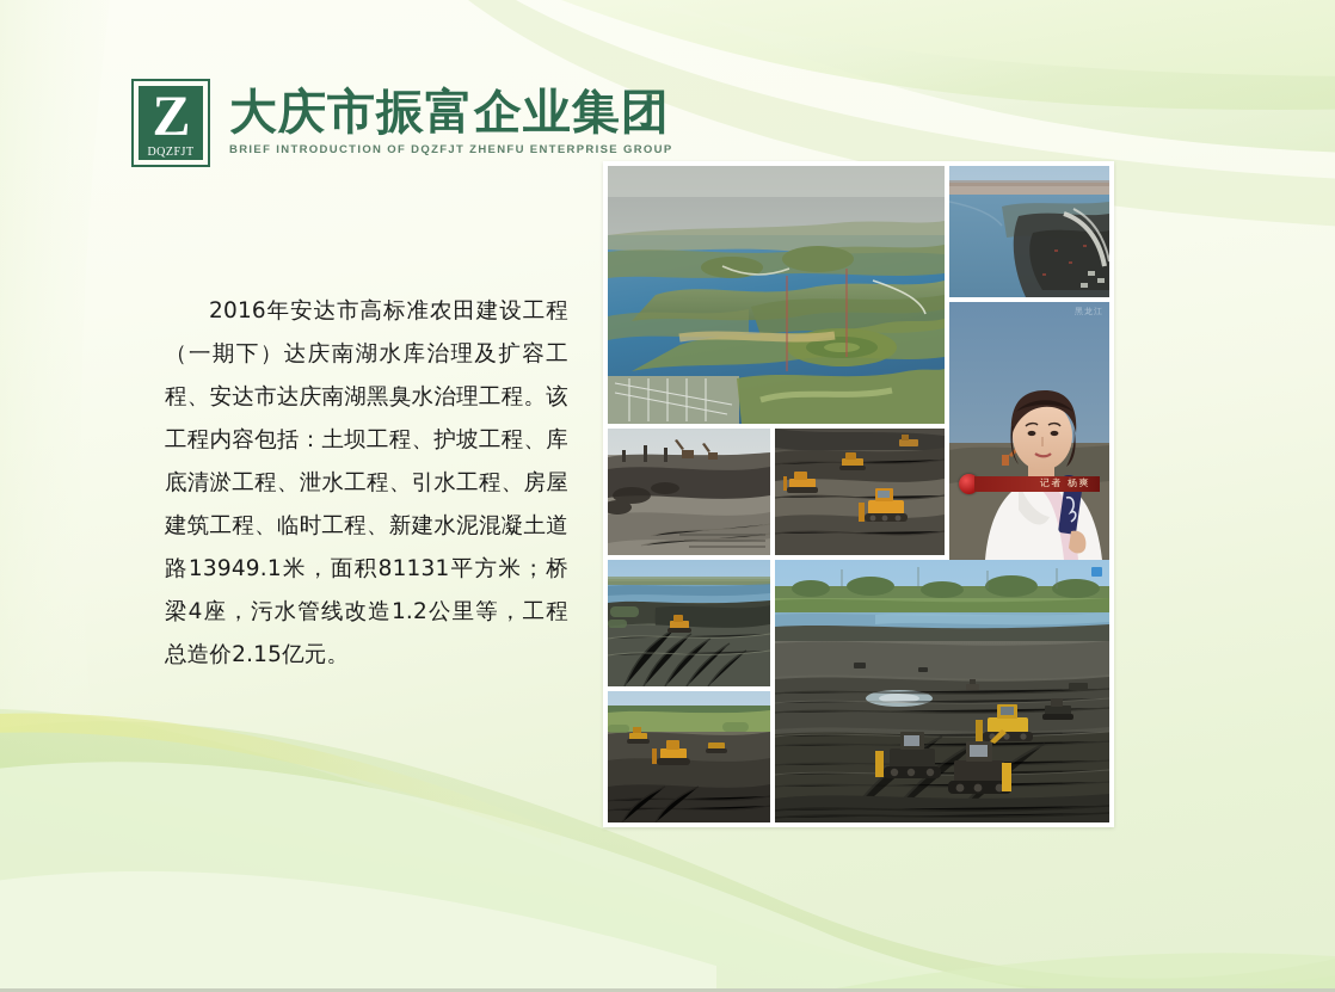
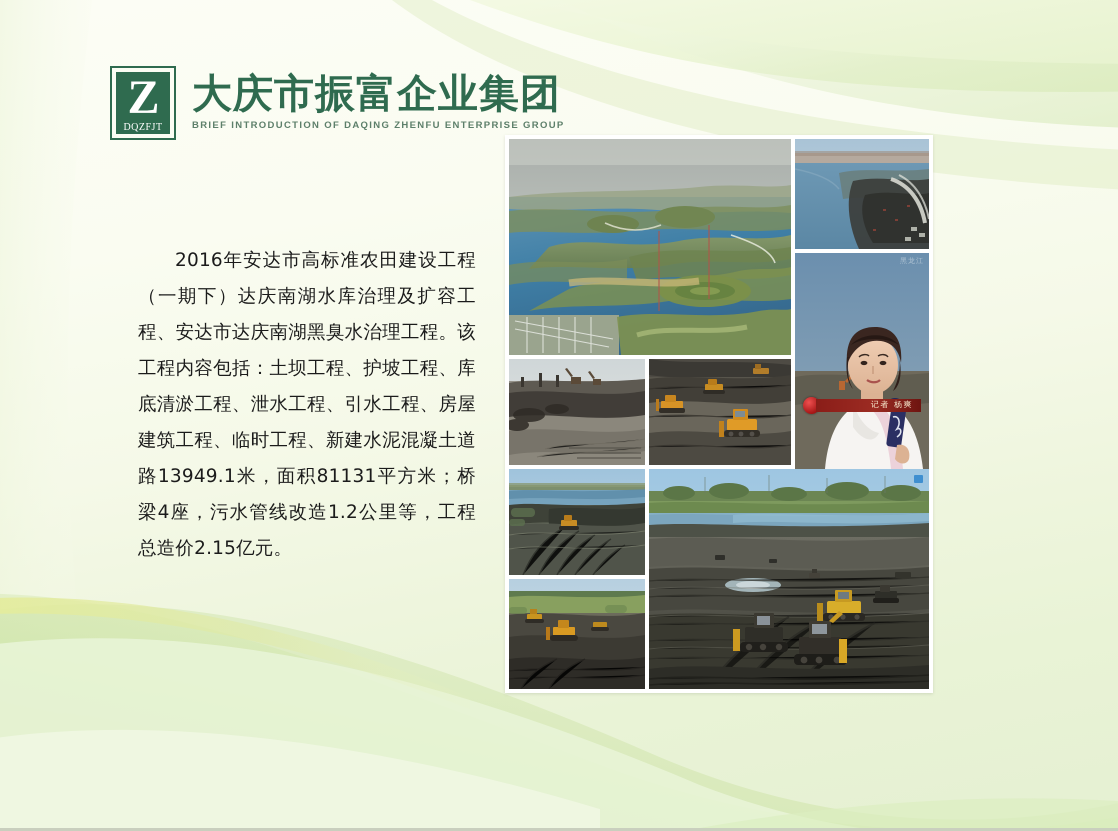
  Z
  DQZFJT
  大庆市振富企业集团
- BRIEF INTRODUCTION OF DQZFJT ZHENFU ENTERPRISE GROUP
+ BRIEF INTRODUCTION OF DAQING ZHENFU ENTERPRISE GROUP
  2016年安达市高标准农田建设工程（一期下）达庆南湖水库治理及扩容工程、安达市达庆南湖黑臭水治理工程。该工程内容包括：土坝工程、护坡工程、库底清淤工程、泄水工程、引水工程、房屋建筑工程、临时工程、新建水泥混凝土道路13949.1米，面积81131平方米；桥梁4座，污水管线改造1.2公里等，工程总造价2.15亿元。
  黑龙江
  记者 杨爽
